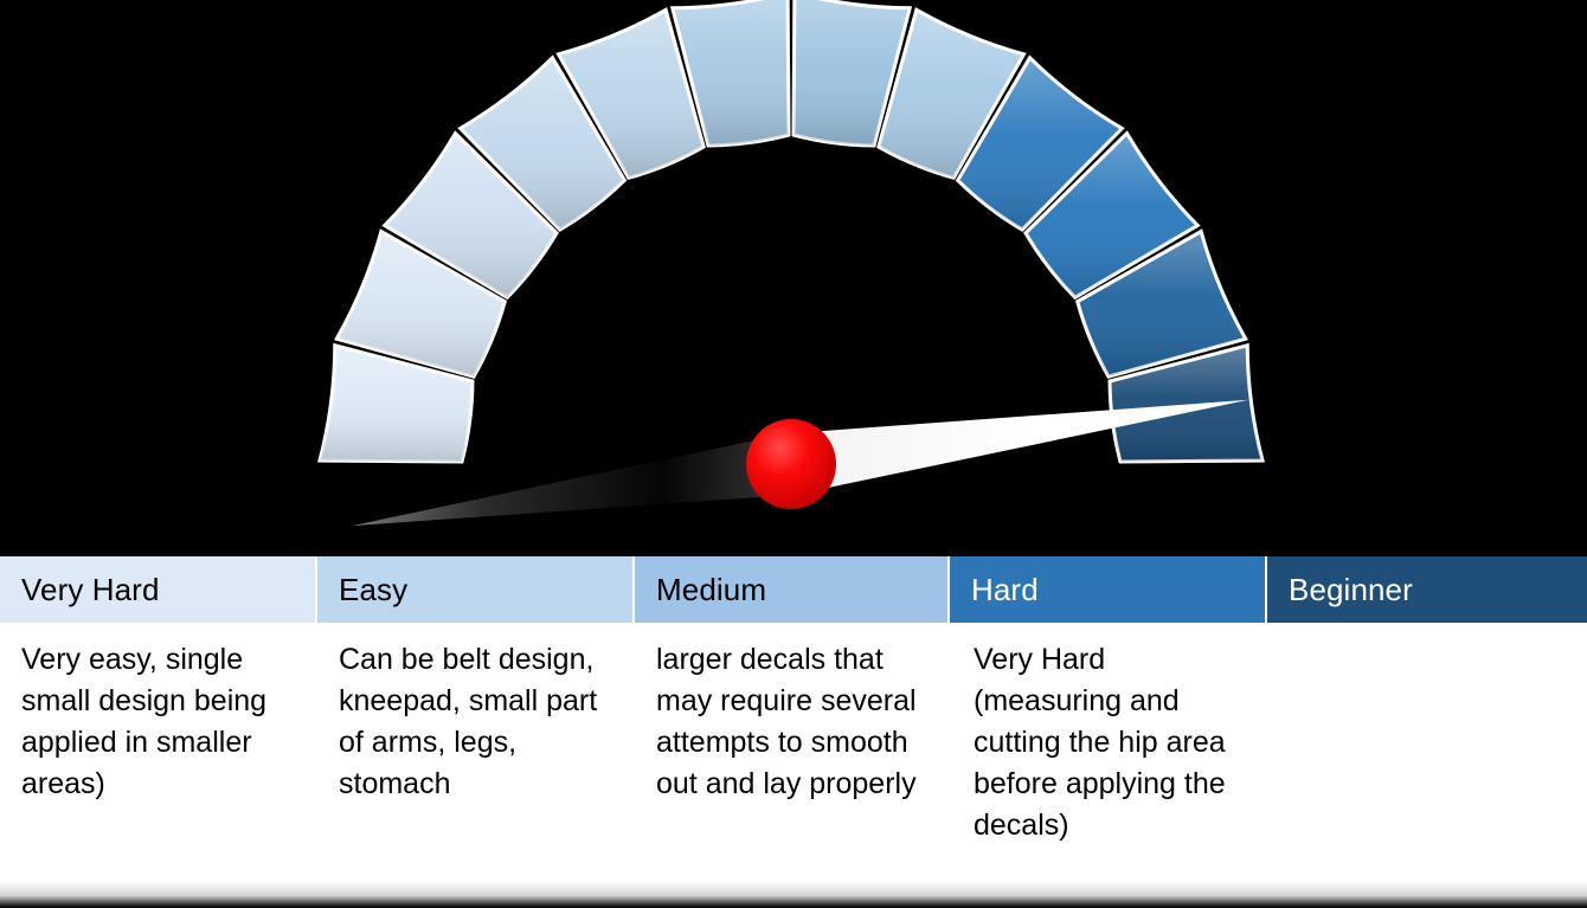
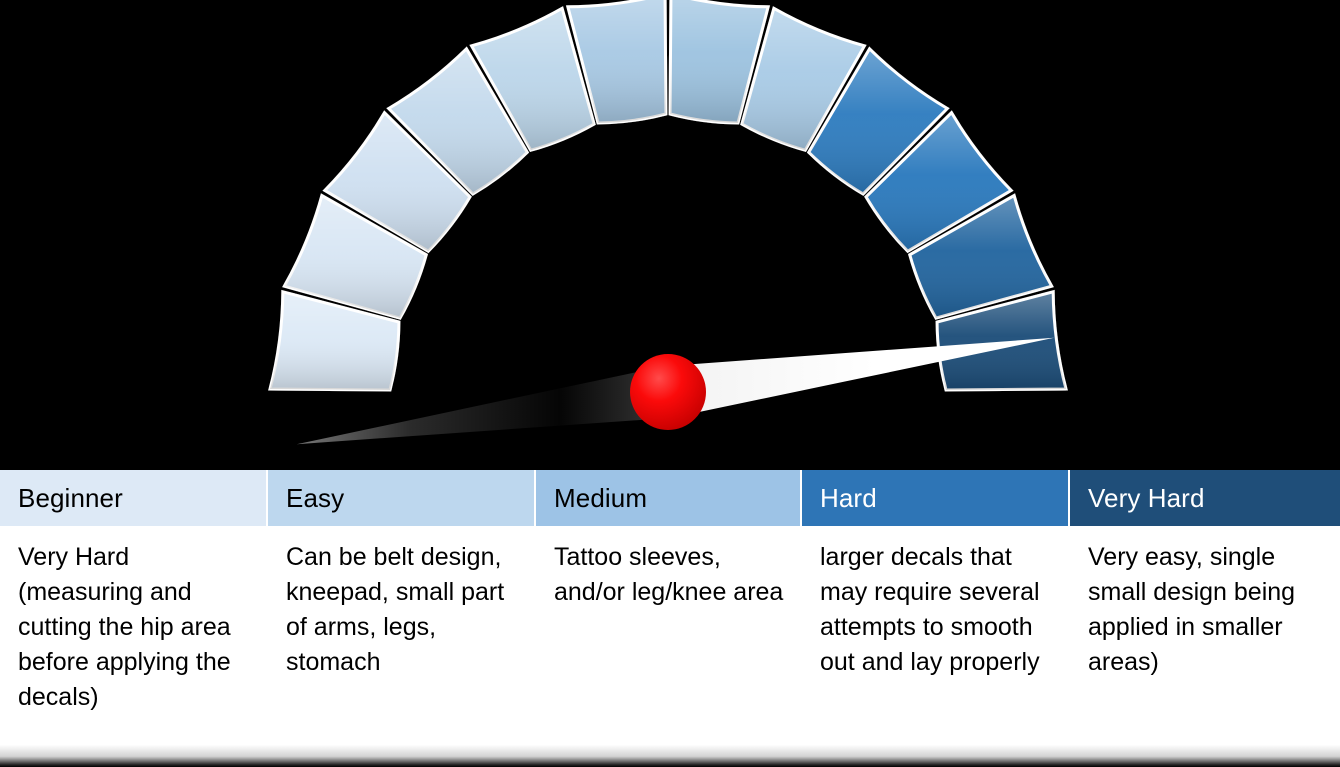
- Very Hard
+ Beginner
  Easy
  Medium
  Hard
- Beginner
+ Very Hard
- Very easy, single small design being applied in smaller areas)
+ Very Hard (measuring and cutting the hip area before applying the decals)
  Can be belt design, kneepad, small part of arms, legs, stomach
+ Tattoo sleeves, and/or leg/knee area
  larger decals that may require several attempts to smooth out and lay properly
- Very Hard (measuring and cutting the hip area before applying the decals)
+ Very easy, single small design being applied in smaller areas)
